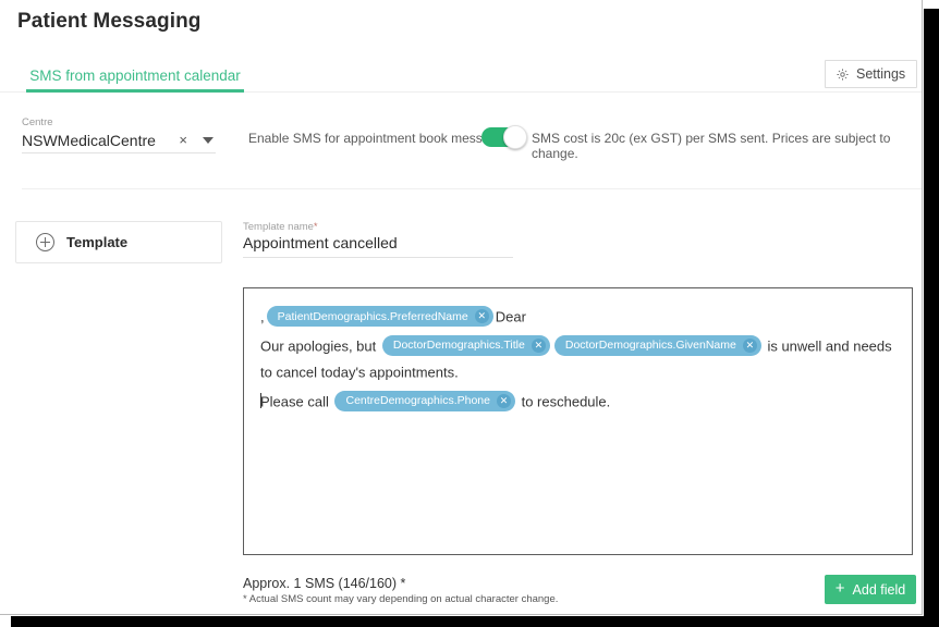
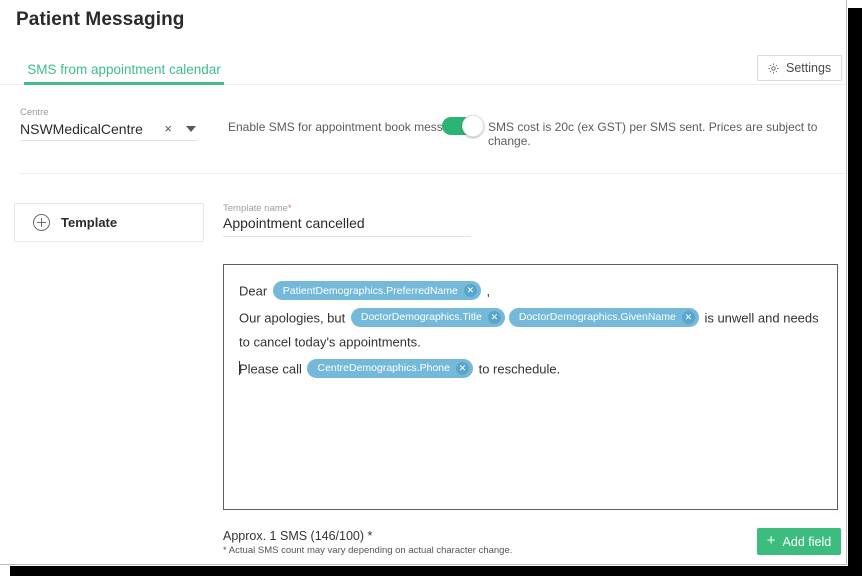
  Patient Messaging
  SMS from appointment calendar
  Settings
  Centre
  NSWMedicalCentre
  ×
  Enable SMS for appointment book mess
  SMS cost is 20c (ex GST) per SMS sent. Prices are subject to change.
  Template
  Template name*
  Appointment cancelled
- ,
+ Dear
  PatientDemographics.PreferredName
  ✕
- Dear
+ ,
  Our apologies, but
  DoctorDemographics.Title
  ✕
  DoctorDemographics.GivenName
  ✕
  is unwell and needs to cancel today's appointments.
  Please call
  CentreDemographics.Phone
  ✕
  to reschedule.
- Approx. 1 SMS (146/160) *
+ Approx. 1 SMS (146/100) *
  * Actual SMS count may vary depending on actual character change.
  +
  Add field
